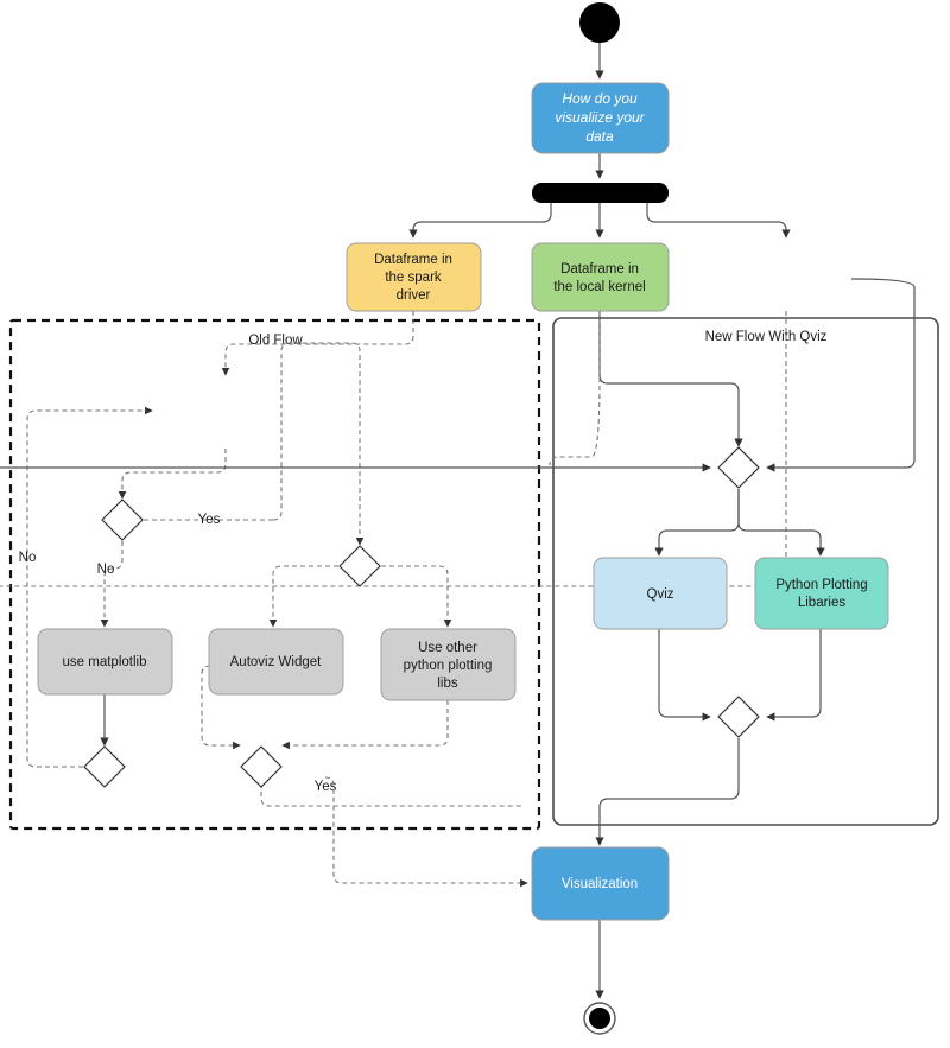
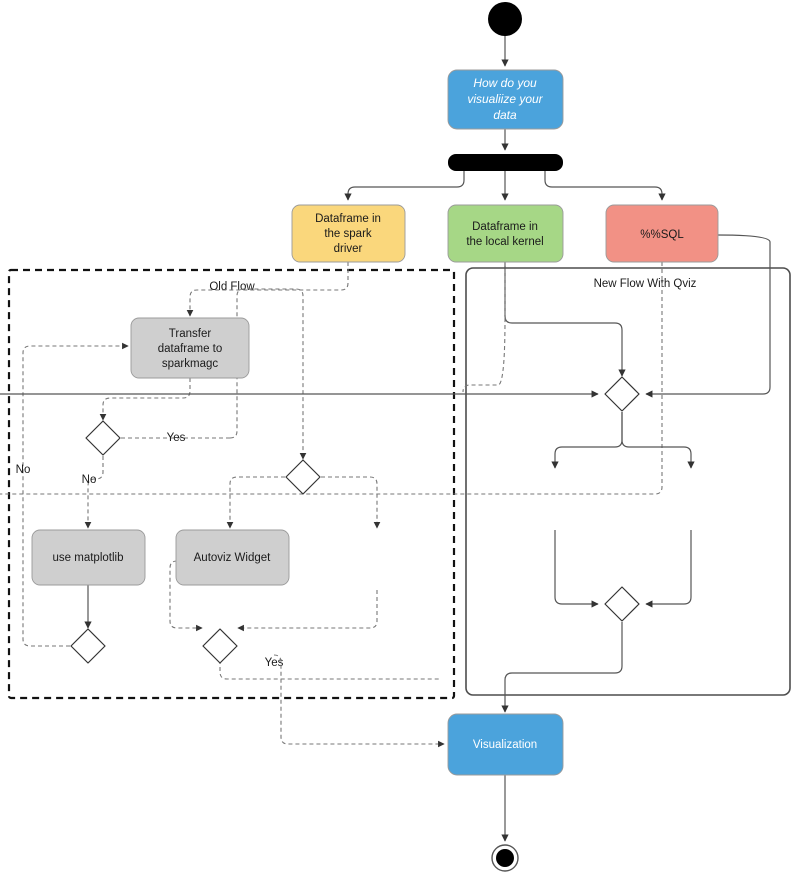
  Old Flow
  New Flow Wih Qviz
  Yes
  No
  No
  Yes
  How do you
  visualiize your
  data
  Dataframe in
  the spark
  driver
  Dataframe in
  the local kernel
+ %%SQL
+ Transfer
+ dataframe to
+ sparkmagc
  use matplotlib
  Autoviz Widget
- Use other
- python plotting
- libs
- Qviz
- Python Plotting
- Libaries
  Visualization
